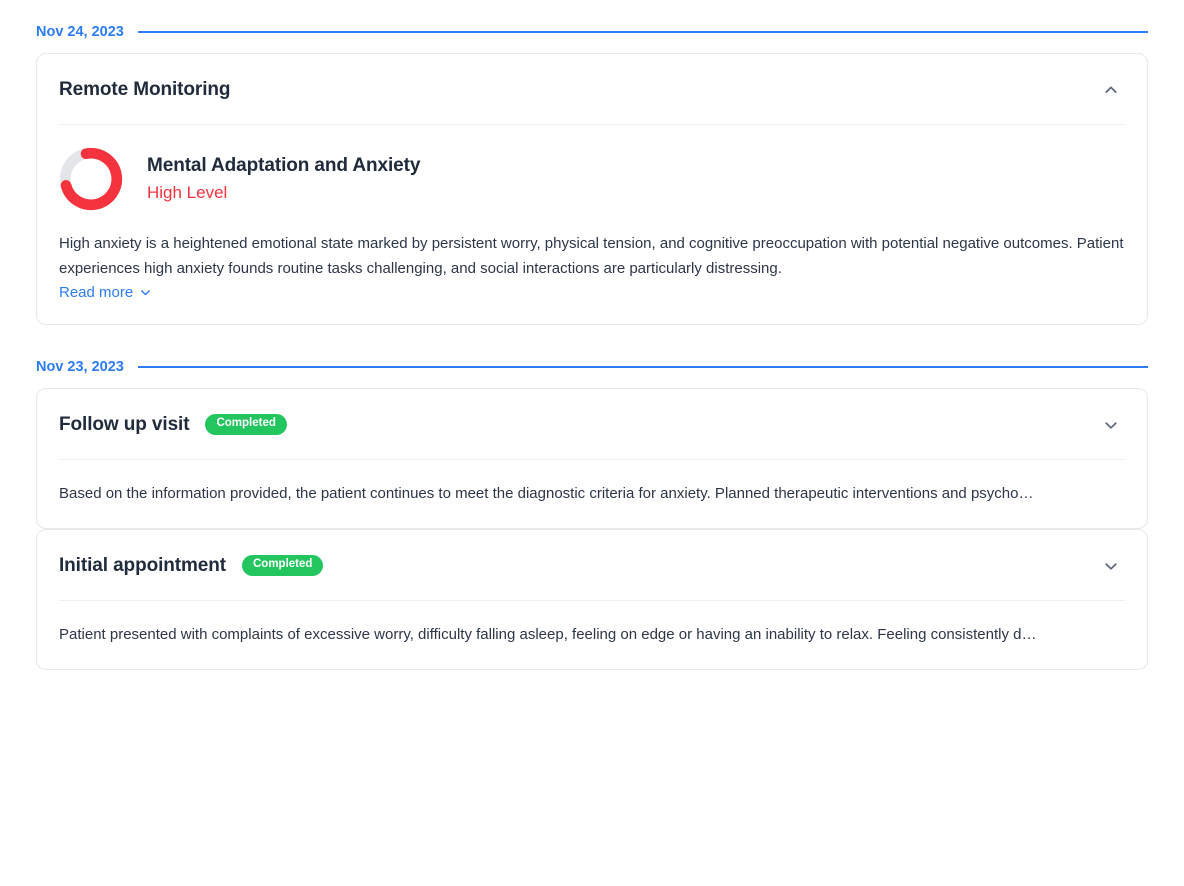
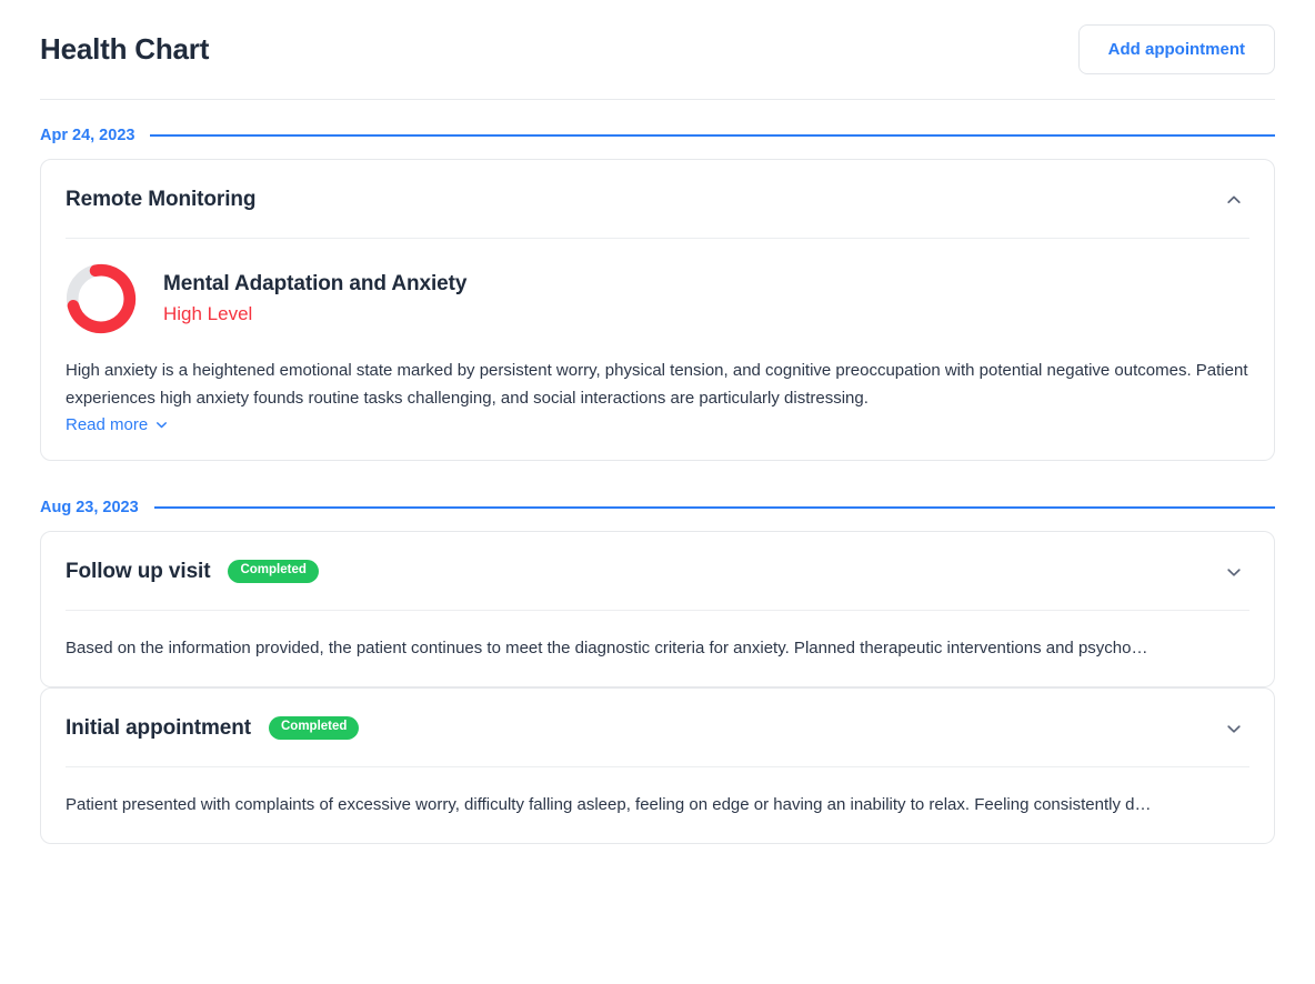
+ Health Chart
+ Add appointment
- Nov 24, 2023
+ Apr 24, 2023
  Remote Monitoring
  Mental Adaptation and Anxiety
  High Level
  High anxiety is a heightened emotional state marked by persistent worry, physical tension, and cognitive preoccupation with potential negative outcomes. Patient experiences high anxiety founds routine tasks challenging, and social interactions are particularly distressing.
  Read more
- Nov 23, 2023
+ Aug 23, 2023
  Follow up visit
  Completed
  Based on the information provided, the patient continues to meet the diagnostic criteria for anxiety. Planned therapeutic interventions and psycho…
  Initial appointment
  Completed
  Patient presented with complaints of excessive worry, difficulty falling asleep, feeling on edge or having an inability to relax. Feeling consistently d…
